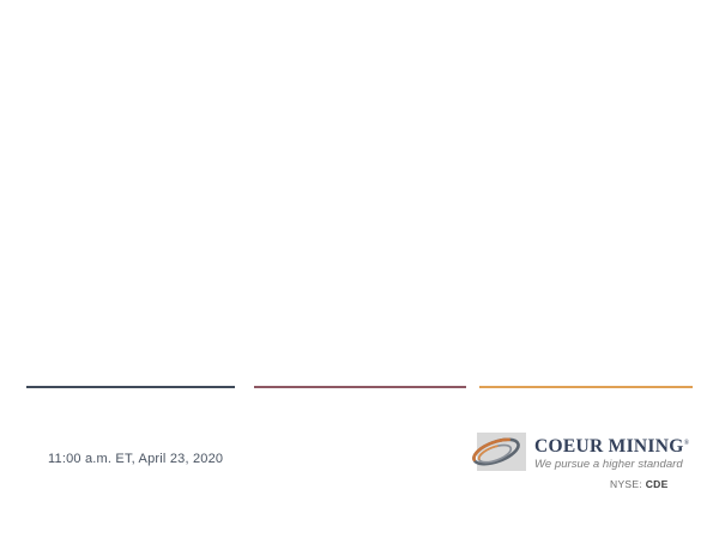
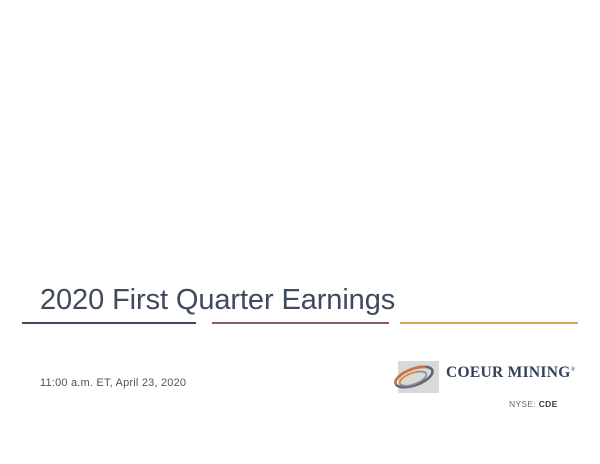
+ 2020 First Quarter Earnings
  11:00 a.m. ET, April 23, 2020
  COEUR MINING
- We pursue a higher standard
  NYSE: CDE
